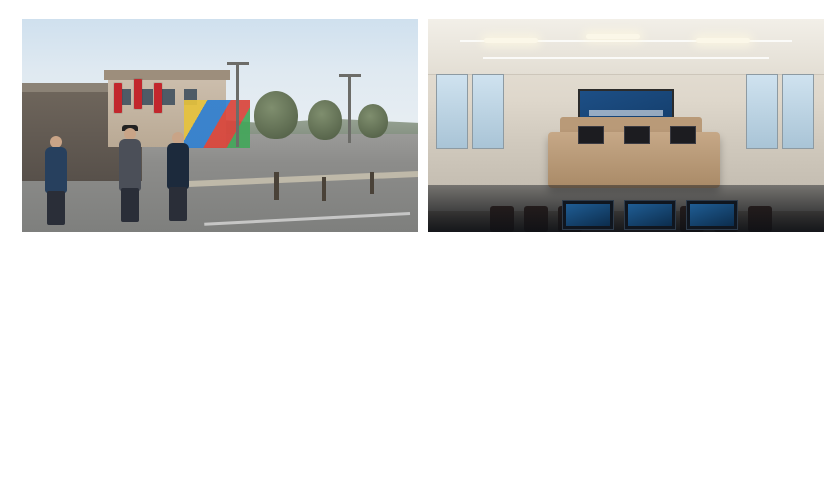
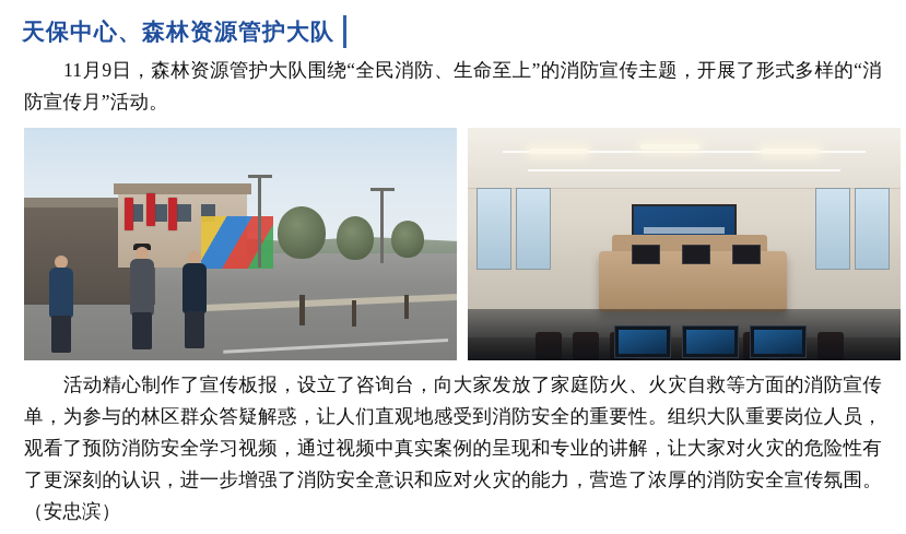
+ 天保中心、森林资源管护大队
+ 11月9日，森林资源管护大队围绕“全民消防、生命至上”的消防宣传主题，开展了形式多样的“消防宣传月”活动。
+ 活动精心制作了宣传板报，设立了咨询台，向大家发放了家庭防火、火灾自救等方面的消防宣传单，为参与的林区群众答疑解惑，让人们直观地感受到消防安全的重要性。组织大队重要岗位人员，观看了预防消防安全学习视频，通过视频中真实案例的呈现和专业的讲解，让大家对火灾的危险性有了更深刻的认识，进一步增强了消防安全意识和应对火灾的能力，营造了浓厚的消防安全宣传氛围。（安忠滨）
